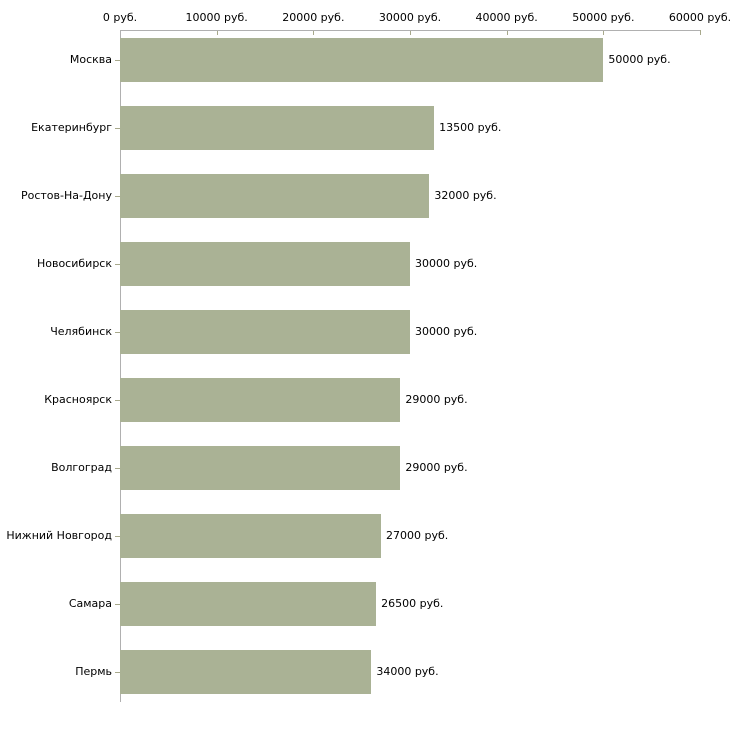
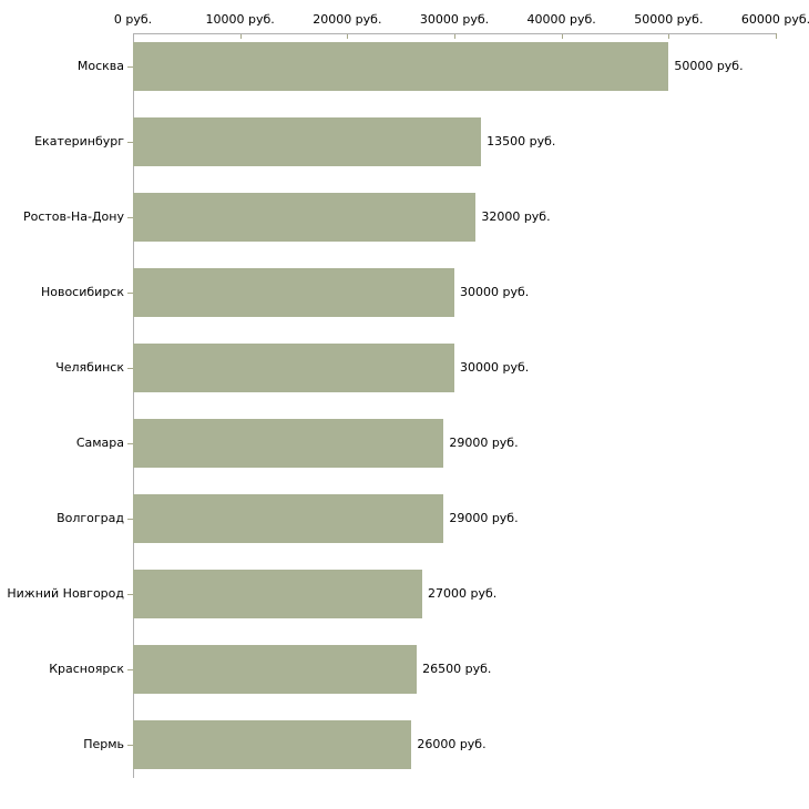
  0 руб.
  10000 руб.
  20000 руб.
  30000 руб.
  40000 руб.
  50000 руб.
  60000 руб.
  Москва
  50000 руб.
  Екатеринбург
  13500 руб.
  Ростов-На-Дону
  32000 руб.
  Новосибирск
  30000 руб.
  Челябинск
  30000 руб.
- Красноярск
+ Самара
  29000 руб.
  Волгоград
  29000 руб.
  Нижний Новгород
  27000 руб.
- Самара
+ Красноярск
  26500 руб.
  Пермь
- 34000 руб.
+ 26000 руб.
